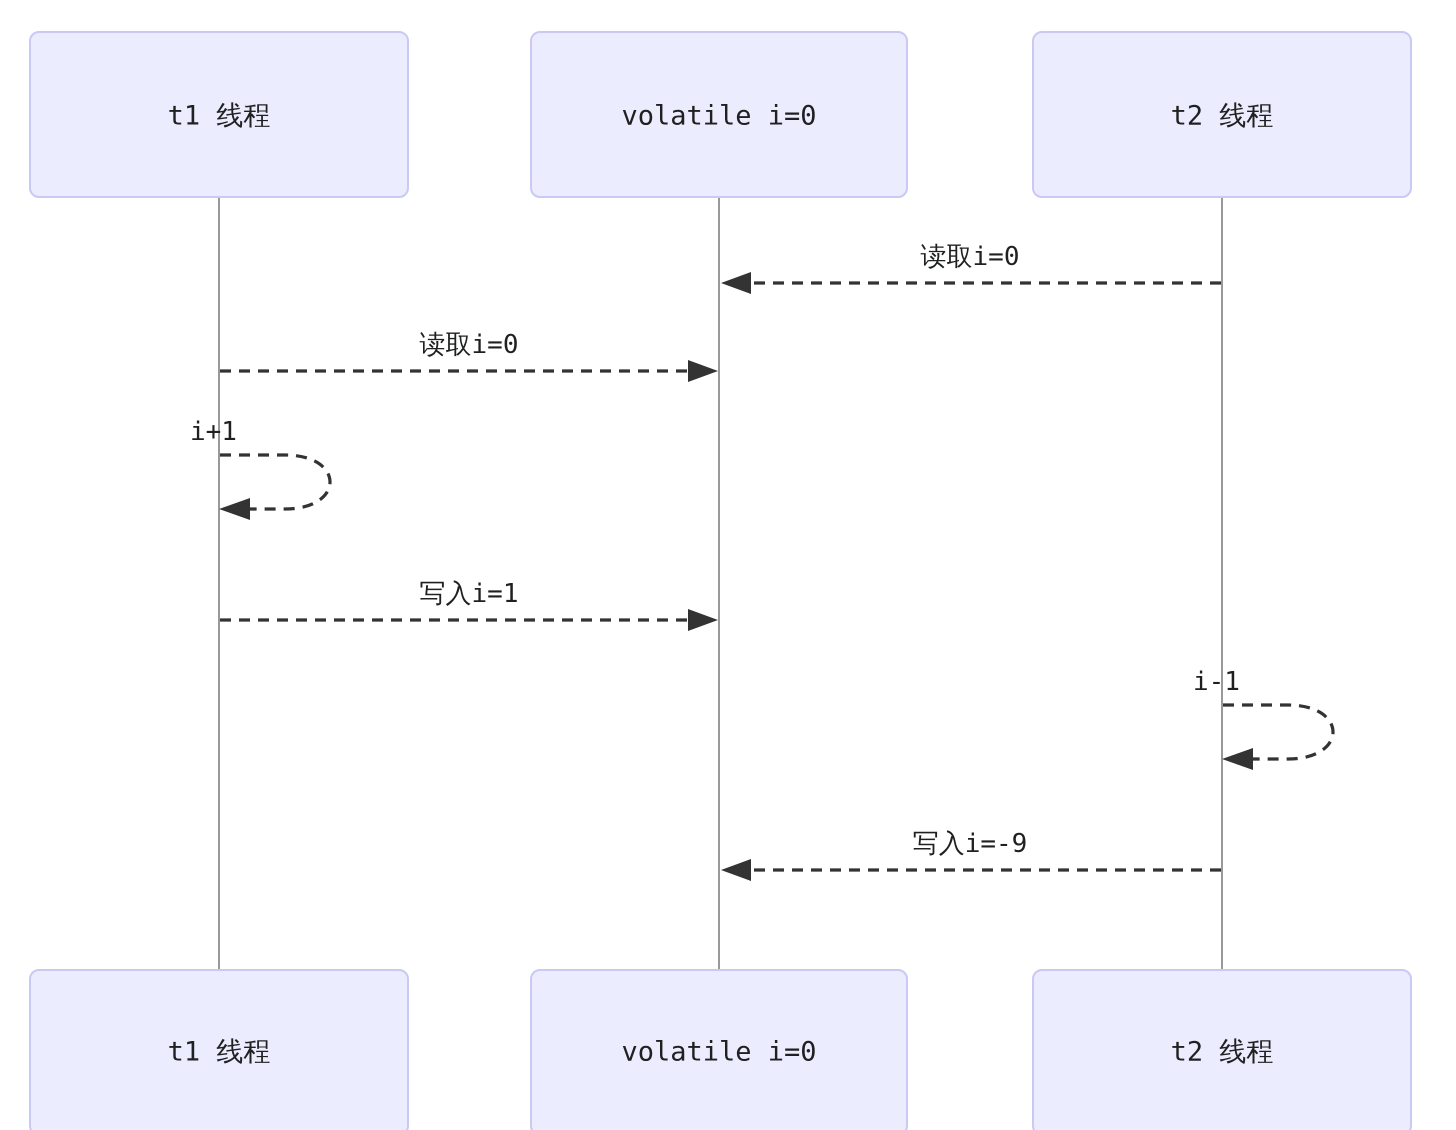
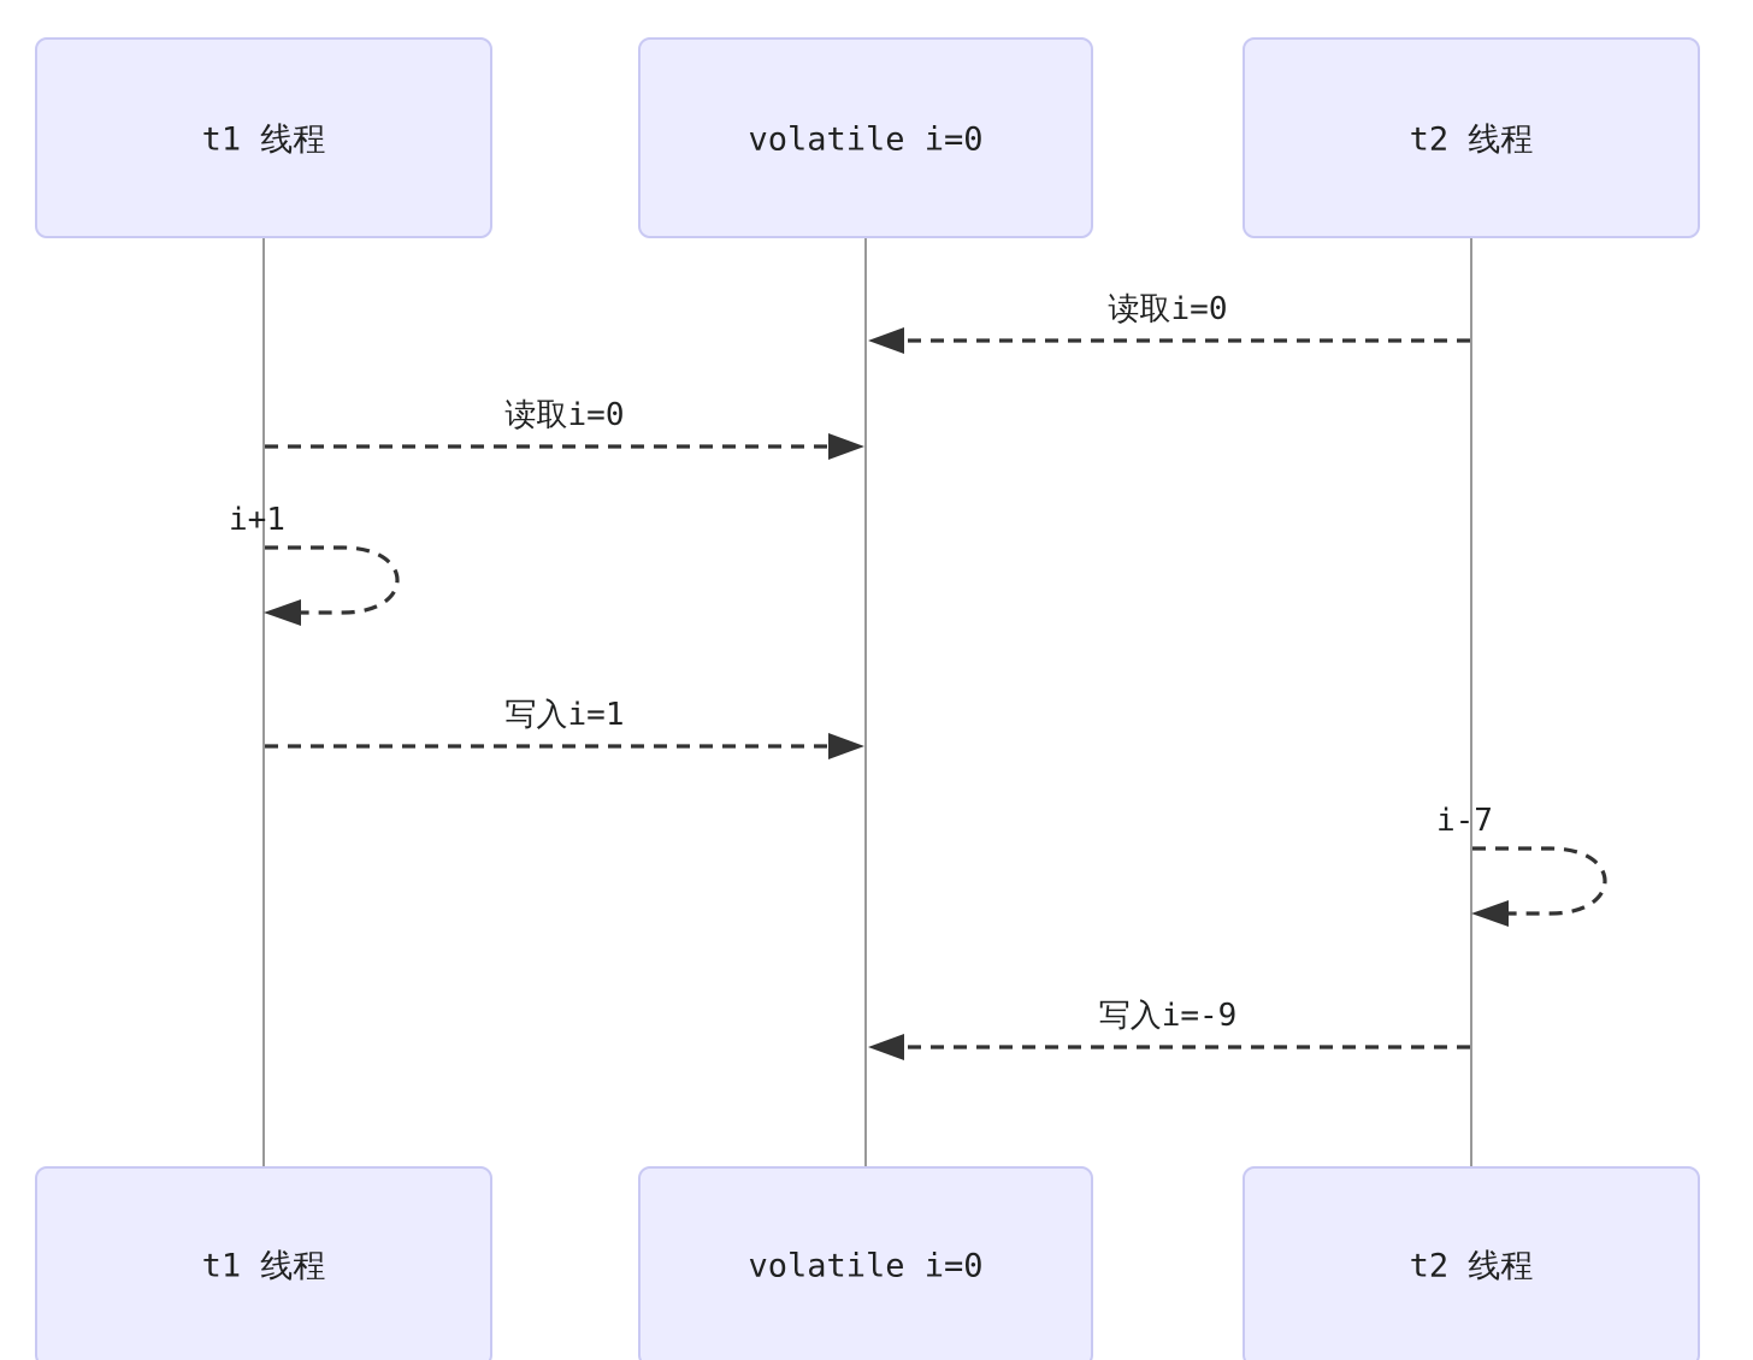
  t1 线程
  volatile i=0
  t2 线程
  读取i=0
  读取i=0
  i+1
  写入i=1
- i-1
+ i-7
  写入i=-9
  t1 线程
  volatile i=0
  t2 线程
